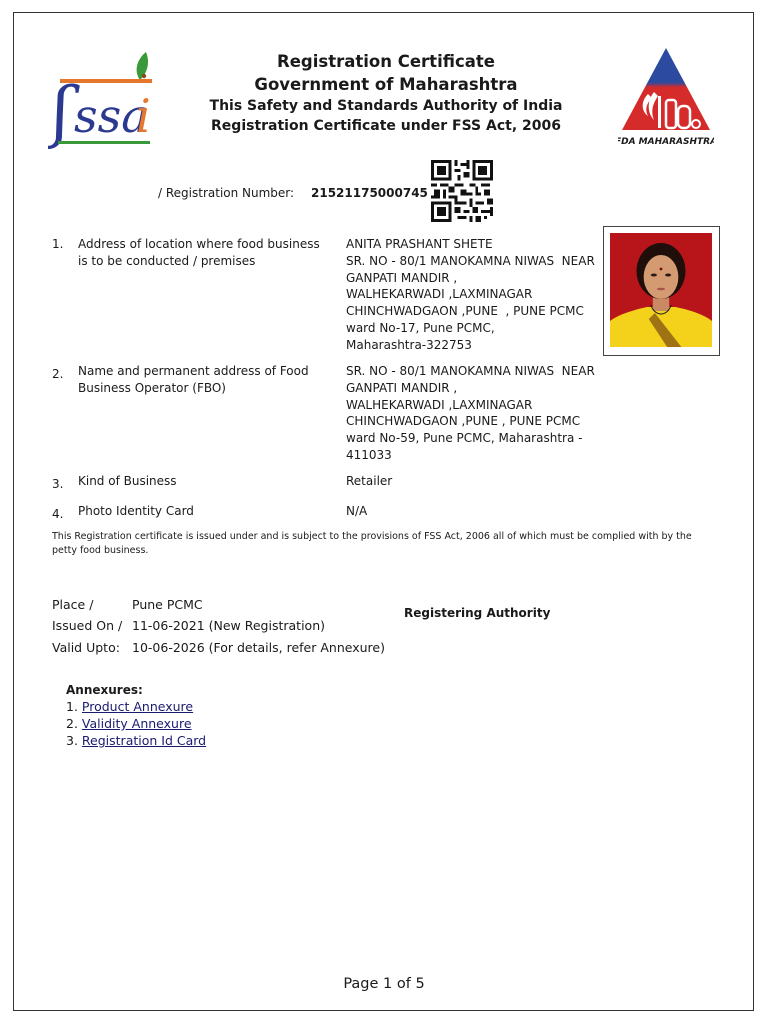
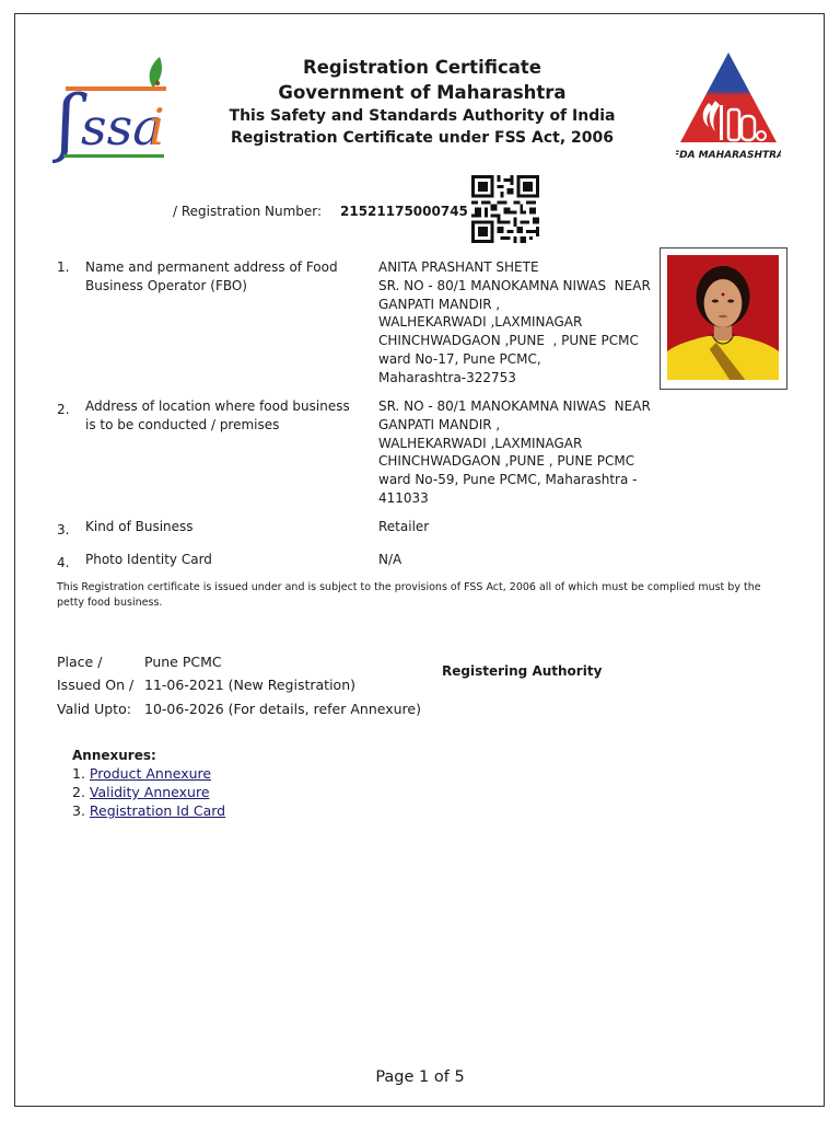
  ʃ
  ssa
  i
  FDA MAHARASHTRA
  Registration Certificate
  Government of Maharashtra
  This Safety and Standards Authority of India
  Registration Certificate under FSS Act, 2006
  / Registration Number:
  21521175000745
  1.
- Address of location where food business is to be conducted / premises
+ Name and permanent address of Food Business Operator (FBO)
  ANITA PRASHANT SHETE
  SR. NO - 80/1 MANOKAMNA NIWAS NEAR
  GANPATI MANDIR ,
  WALHEKARWADI ,LAXMINAGAR
  CHINCHWADGAON ,PUNE , PUNE PCMC
  ward No-17, Pune PCMC,
  Maharashtra-322753
  2.
- Name and permanent address of Food Business Operator (FBO)
+ Address of location where food business is to be conducted / premises
  SR. NO - 80/1 MANOKAMNA NIWAS NEAR
  GANPATI MANDIR ,
  WALHEKARWADI ,LAXMINAGAR
  CHINCHWADGAON ,PUNE , PUNE PCMC
  ward No-59, Pune PCMC, Maharashtra -
  411033
  3.
  Kind of Business
  Retailer
  4.
  Photo Identity Card
  N/A
- This Registration certificate is issued under and is subject to the provisions of FSS Act, 2006 all of which must be complied with by the petty food business.
+ This Registration certificate is issued under and is subject to the provisions of FSS Act, 2006 all of which must be complied must by the petty food business.
  Place /
  Pune PCMC
  Issued On /
  11-06-2021 (New Registration)
  Valid Upto:
  10-06-2026 (For details, refer Annexure)
  Registering Authority
  Annexures:
  1. Product Annexure
  2. Validity Annexure
  3. Registration Id Card
  Page 1 of 5
